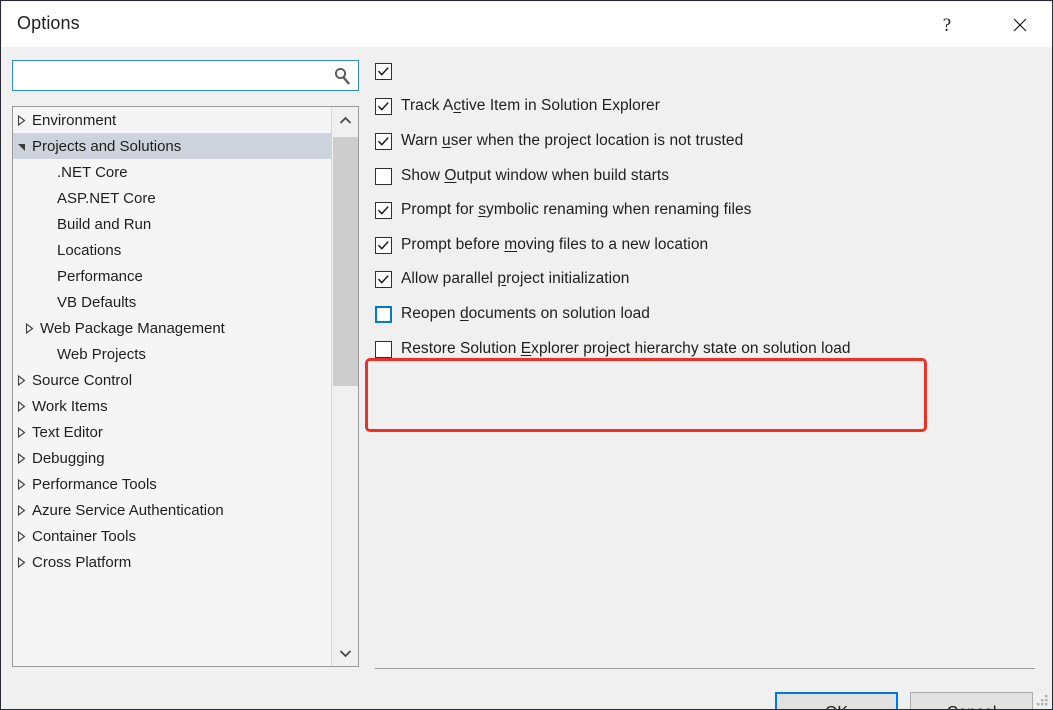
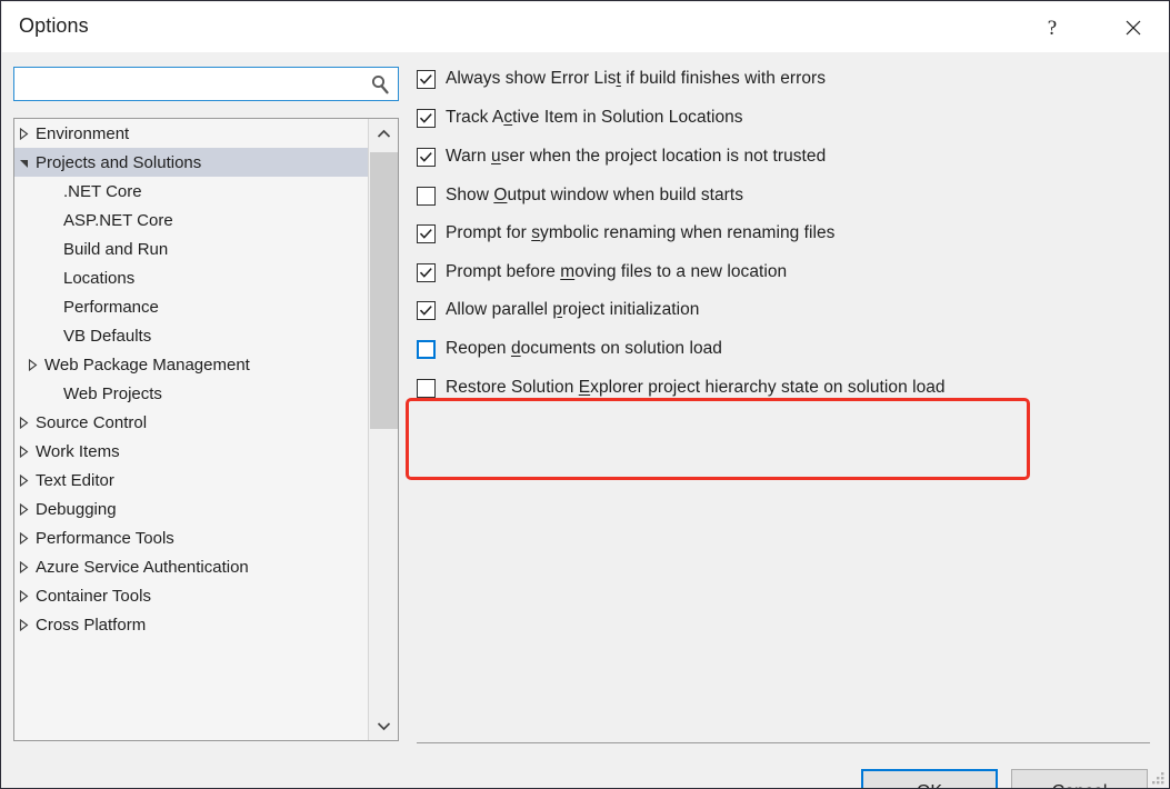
  Options
  ?
  Environment
  Projects and Solutions
  .NET Core
  ASP.NET Core
  Build and Run
  Locations
  Performance
  VB Defaults
  Web Package Management
  Web Projects
  Source Control
  Work Items
  Text Editor
  Debugging
  Performance Tools
  Azure Service Authentication
  Container Tools
  Cross Platform
+ Always show Error List if build finishes with errors
- Track Active Item in Solution Explorer
+ Track Active Item in Solution Locations
  Warn user when the project location is not trusted
  Show Output window when build starts
  Prompt for symbolic renaming when renaming files
  Prompt before moving files to a new location
  Allow parallel project initialization
  Reopen documents on solution load
  Restore Solution Explorer project hierarchy state on solution load
